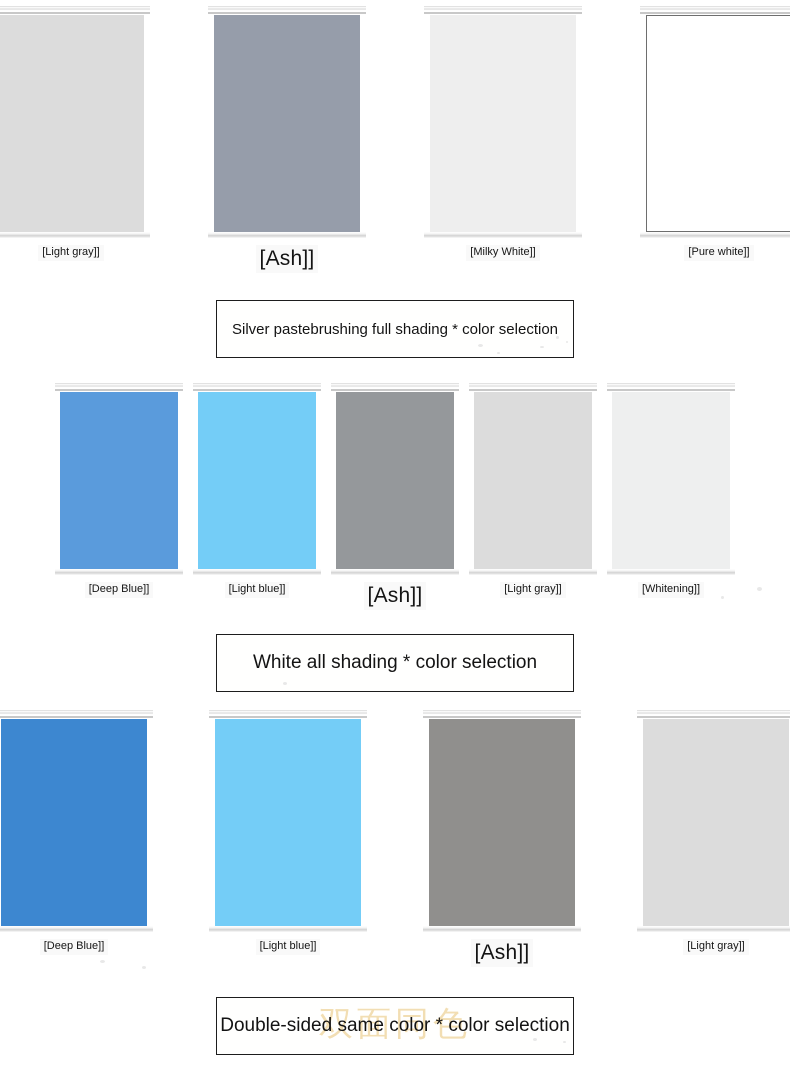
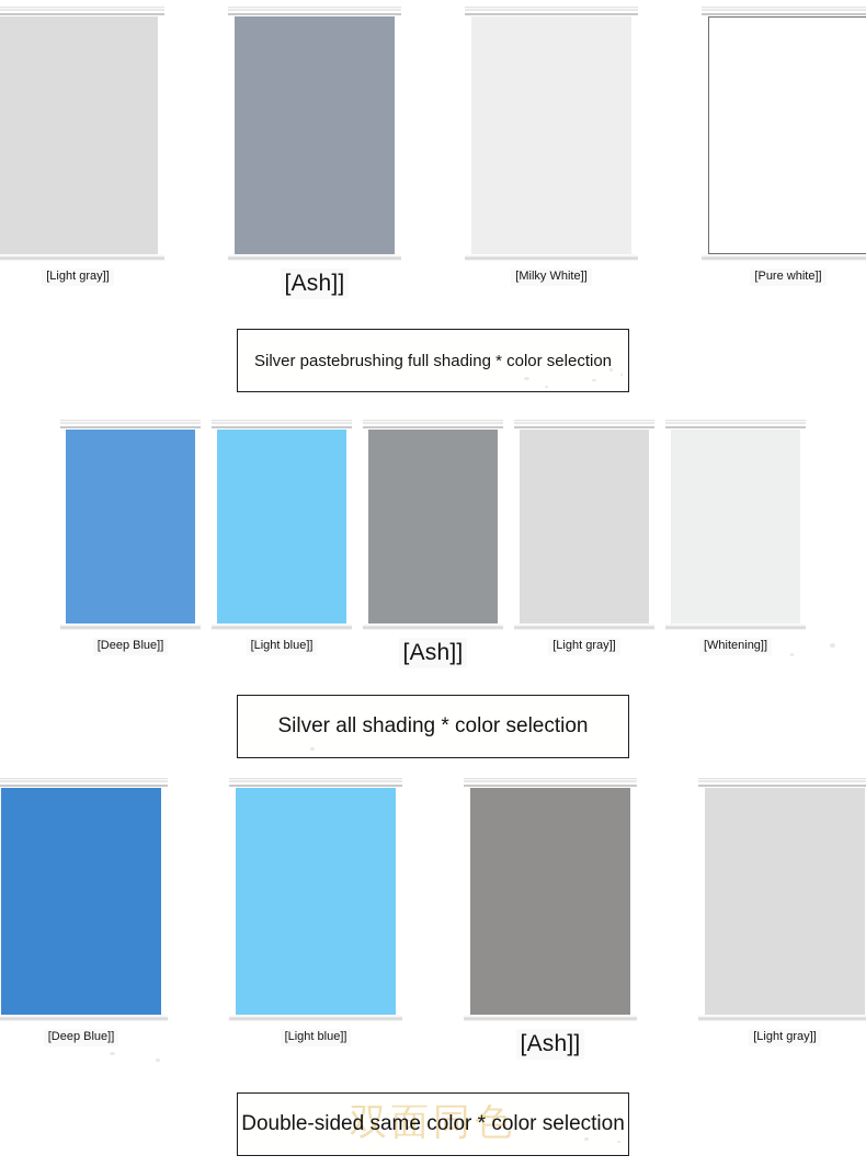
  [Light gray]]
  [Ash]]
  [Milky White]]
  [Pure white]]
  [Deep Blue]]
  [Light blue]]
  [Ash]]
  [Light gray]]
  [Whitening]]
  [Deep Blue]]
  [Light blue]]
  [Ash]]
  [Light gray]]
  Silver pastebrushing full shading * color selection
- White all shading * color selection
+ Silver all shading * color selection
  双面同色
  Double-sided same color * color selection
